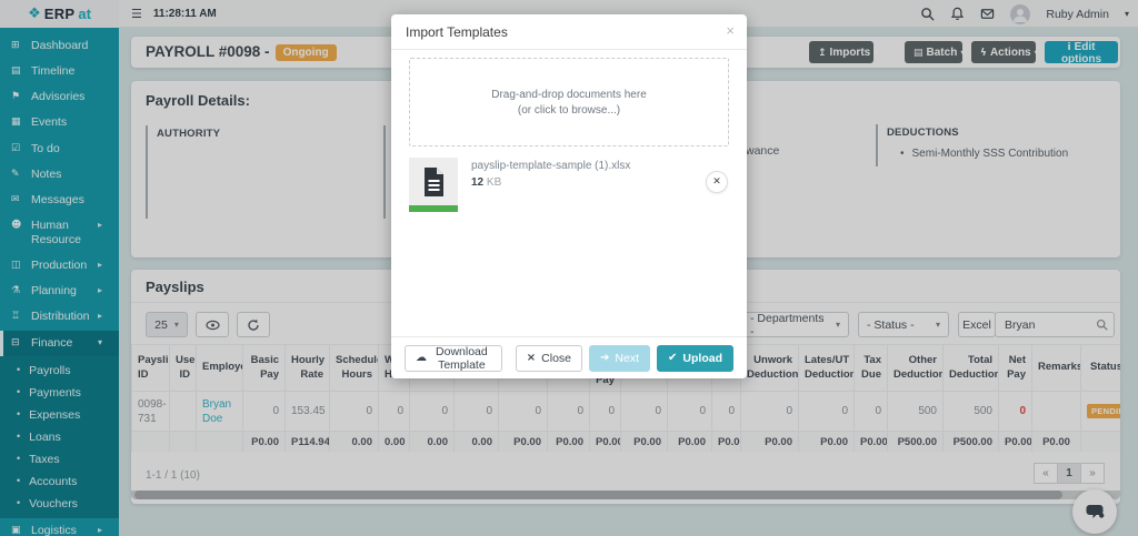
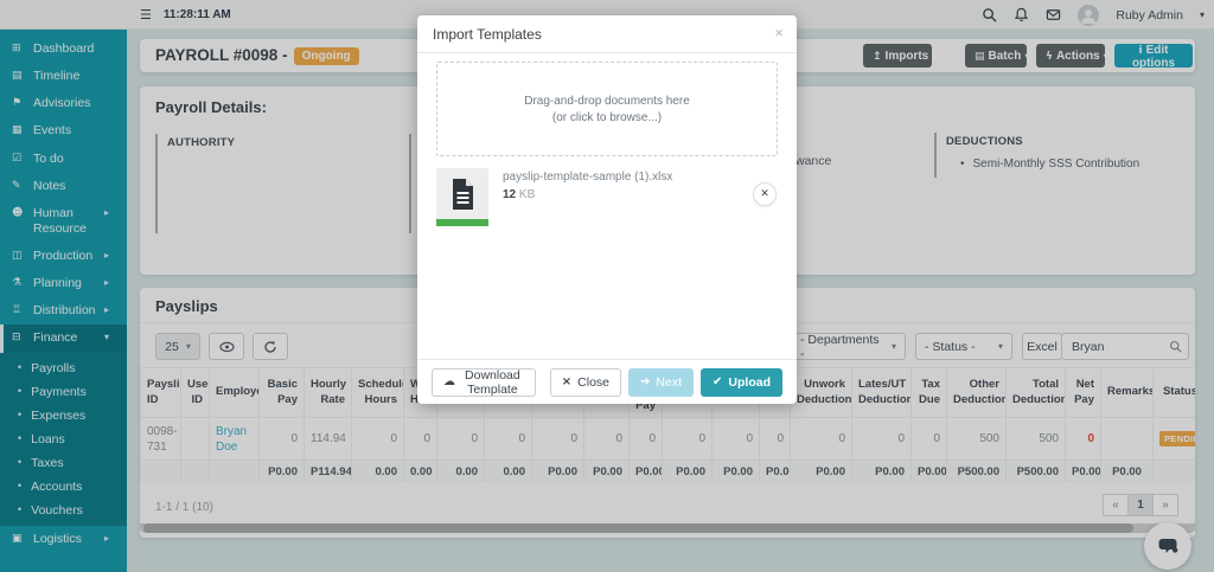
- ❖
- ERP
- at
  ☰
  11:28:11 AM
  Ruby Admin
  ▾
  ⊞
  Dashboard
  ▤
  Timeline
  ⚑
  Advisories
  ▦
  Events
  ☑
  To do
  ✎
  Notes
- ✉
- Messages
  ☻
  Human Resource
  ▸
  ◫
  Production
  ▸
  ⚗
  Planning
  ▸
  ♖
  Distribution
  ▸
  ⊟
  Finance
  ▾
  •
  Payrolls
  •
  Payments
  •
  Expenses
  •
  Loans
  •
  Taxes
  •
  Accounts
  •
  Vouchers
  ▣
  Logistics
  ▸
  PAYROLL #0098 - Ongoing
  ↥ Imports
  ▤ Batch ▾
  ϟ Actions ▾
  i Edit options
  Payroll Details:
  AUTHORITY
  wance
  DEDUCTIONS
  •
  Semi-Monthly SSS Contribution
  Payslips
  25
  ▾
  - Departments -
  ▾
  - Status -
  ▾
  Excel
  Bryan
  Paysli ID	Use ID	Employ	Basic Pay	Hourly Rate	Schedul Hours	W H					Pay				Unwork Deduction	Lates/UT Deduction	Tax Due	Other Deduction	Total Deduction	Net Pay	Remarks	Status
- 0098-731		Bryan Doe	0	153.45	0	0	0	0	0	0	0	0	0	0	0	0	0	500	500	0		PENDI
+ 0098-731		Bryan Doe	0	114.94	0	0	0	0	0	0	0	0	0	0	0	0	0	500	500	0		PENDI
  			P0.00	P114.94	0.00	0.00	0.00	0.00	P0.00	P0.00	P0.0	P0.00	P0.00	P0.0	P0.00	P0.00	P0.00	P500.00	P500.00	P0.00	P0.00
  1-1 / 1 (10)
  «
  1
  »
  Import Templates
  ×
  Drag-and-drop documents here
  (or click to browse...)
  payslip-template-sample (1).xlsx
  12 KB
  ✕
  ☁
  Download Template
  ×
  Close
  ➔
  Next
  ✔
  Upload
